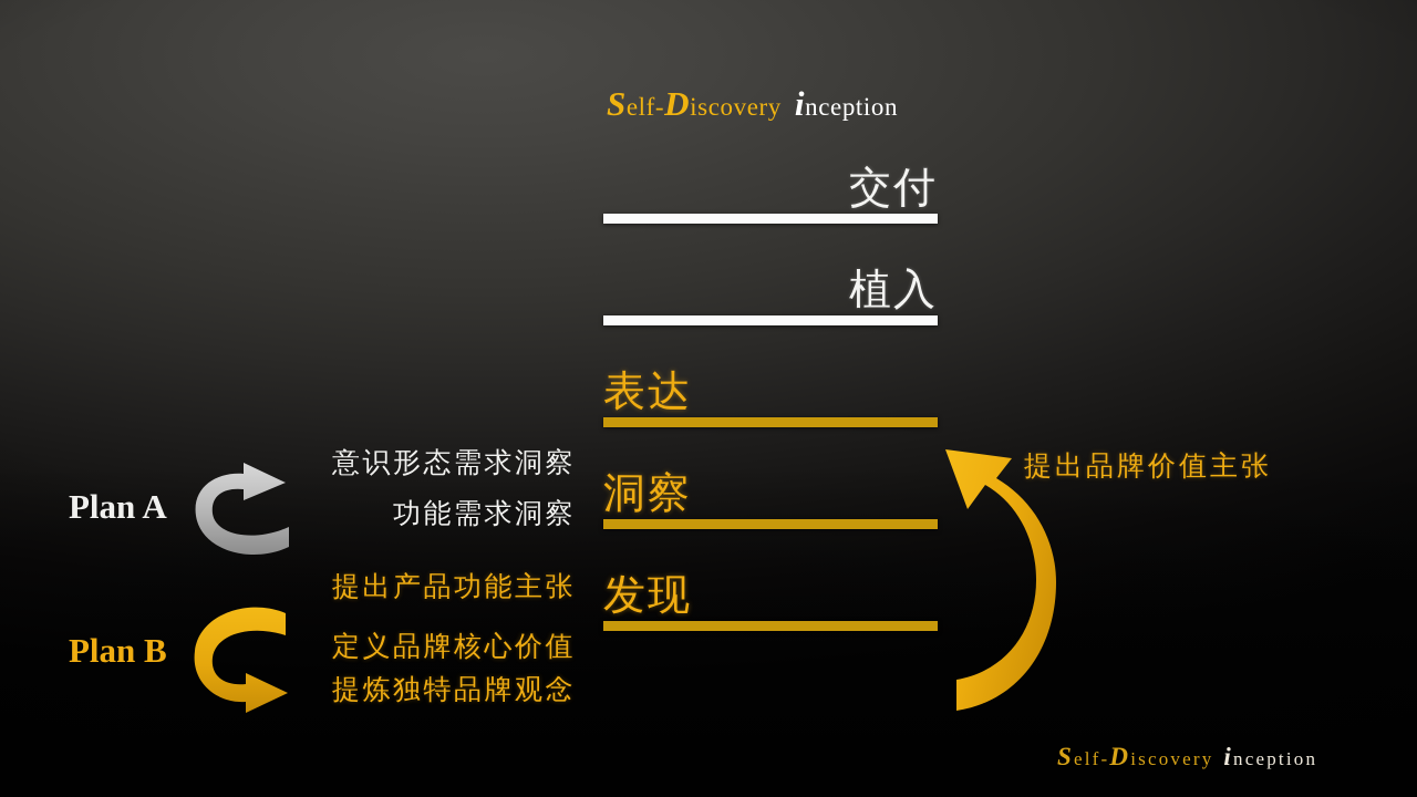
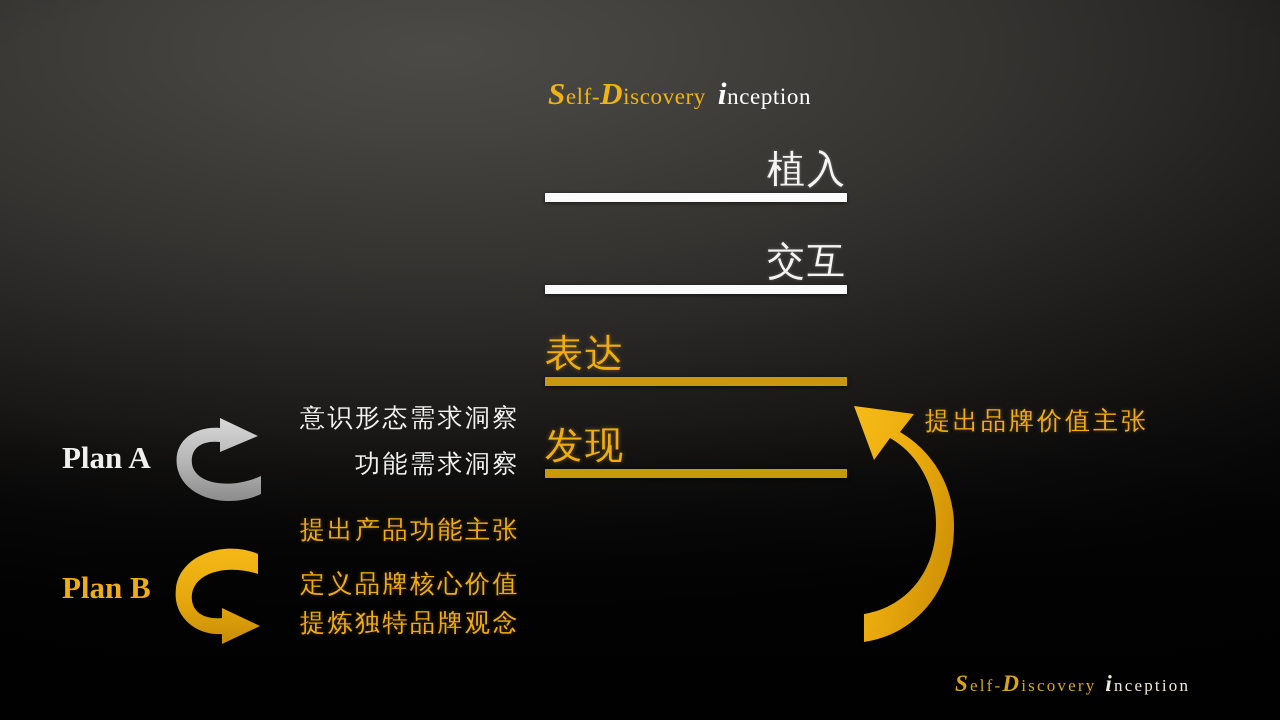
  Self-Discovery inception
- 交付
  植入
+ 交互
  表达
- 洞察
  发现
  意识形态需求洞察
  功能需求洞察
  提出产品功能主张
  定义品牌核心价值
  提炼独特品牌观念
  提出品牌价值主张
  Plan A
  Plan B
  Self-Discovery inception
